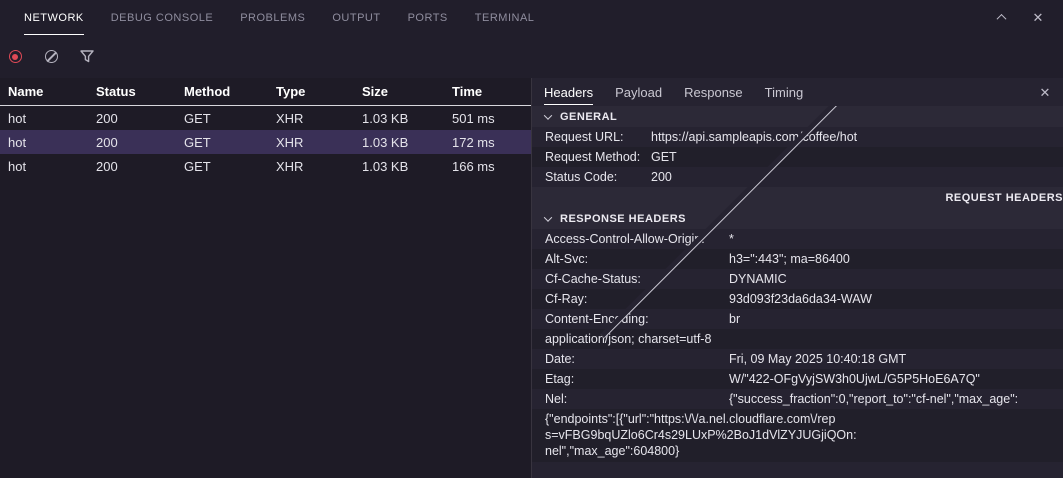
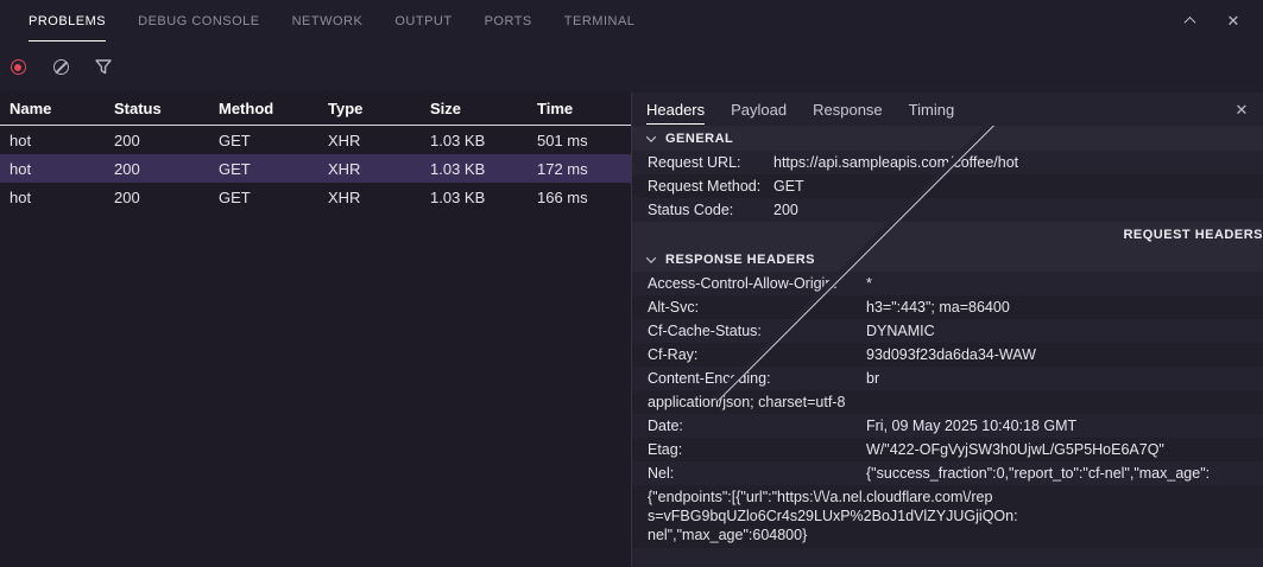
- NETWORK
+ PROBLEMS
  DEBUG CONSOLE
- PROBLEMS
+ NETWORK
  OUTPUT
  PORTS
  TERMINAL
  ✕
  Name
  Status
  Method
  Type
  Size
  Time
  hot
  200
  GET
  XHR
  1.03 KB
  501 ms
  hot
  200
  GET
  XHR
  1.03 KB
  172 ms
  hot
  200
  GET
  XHR
  1.03 KB
  166 ms
  Headers
  Payload
  Response
  Timing
  ✕
  GENERAL
  Request URL:
  https://api.sampleapis.comoffee/hot
  Request Method:
  GET
  Status Code:
  200
  REQUEST HEADERS
  RESPONSE HEADERS
  Access-Control-Allow-Origi
  *
  Alt-Svc:
  h3=":443"; ma=86400
  Cf-Cache-Status:
  DYNAMIC
  Cf-Ray:
  93d093f23da6da34-WAW
  Content-Encding:
  br
  application/json; charset=utf-8
  Date:
  Fri, 09 May 2025 10:40:18 GMT
  Etag:
  W/"422-OFgVyjSW3h0UjwL/G5P5HoE6A7Q"
  Nel:
  {"success_fraction":0,"report_to":"cf-nel","max_age":
  {"endpoints":[{"url":"https:\/\/a.nel.cloudflare.com\/rep
  s=vFBG9bqUZlo6Cr4s29LUxP%2BoJ1dVlZYJUGjiQOn:
  nel","max_age":604800}
